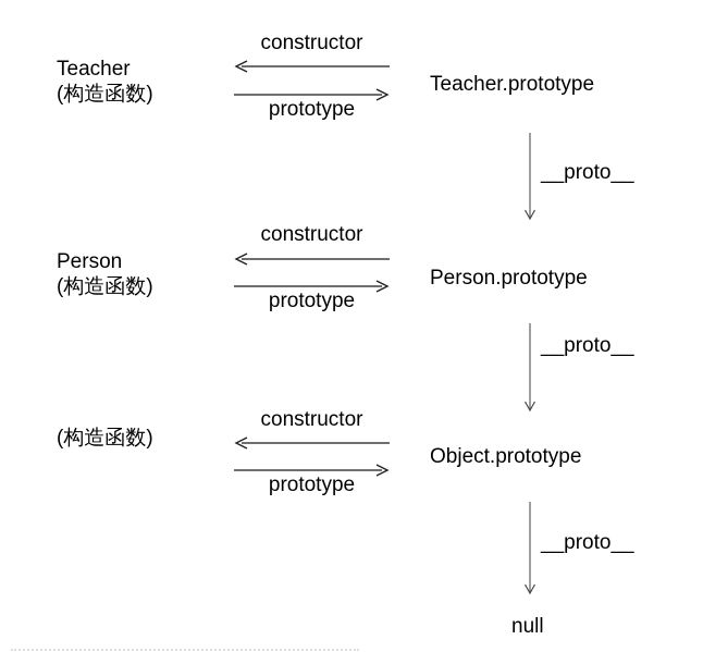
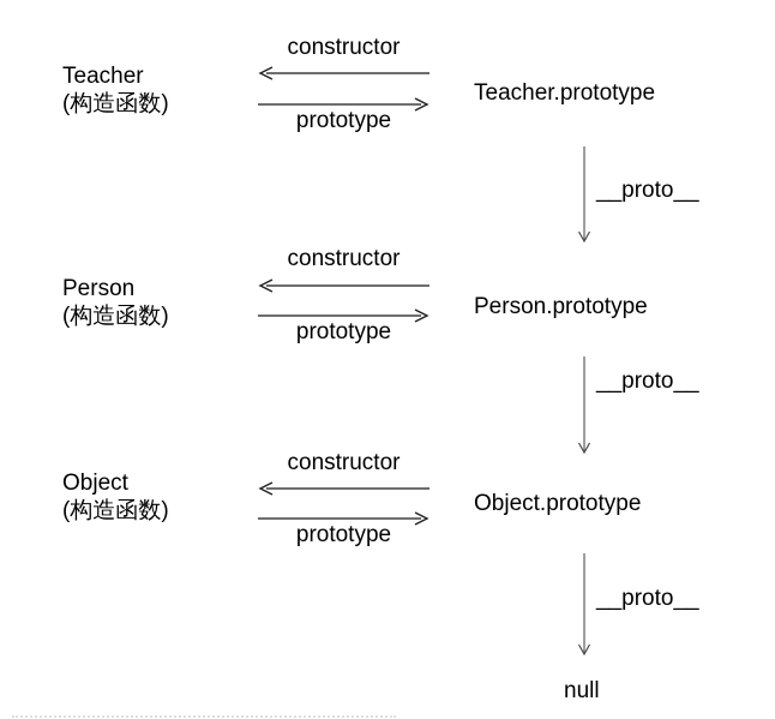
  Teacher
  (构造函数)
  constructor
  prototype
  Teacher.prototype
  __proto__
  Person
  (构造函数)
  constructor
  prototype
  Person.prototype
  __proto__
+ Object
  (构造函数)
  constructor
  prototype
  Object.prototype
  __proto__
  null
